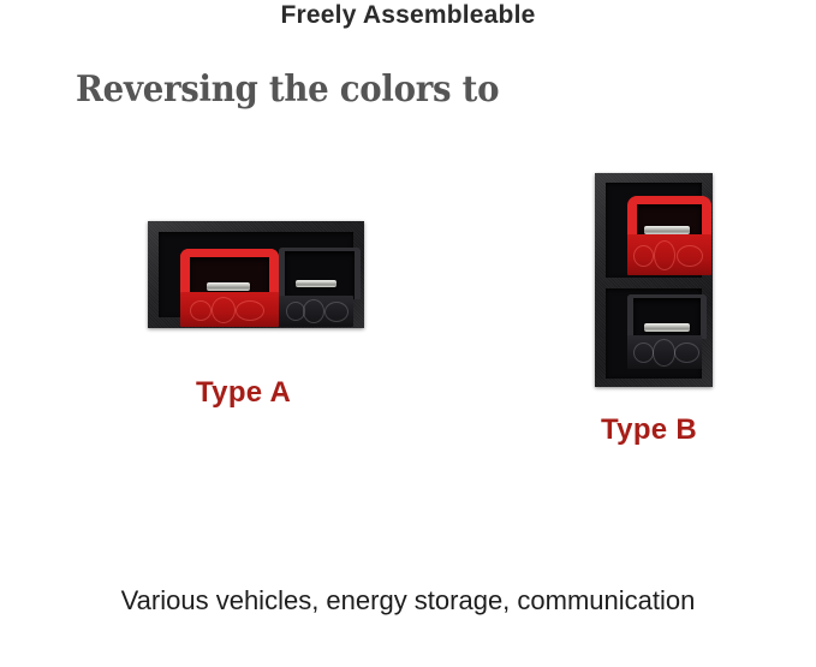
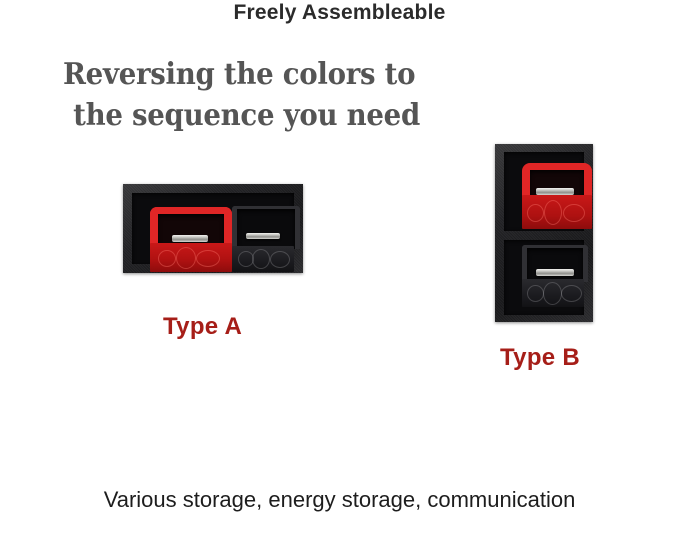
  Freely Assembleable
  Reversing the colors to
+ the sequence you need
  Type A
  Type B
- Various vehicles, energy storage, communication
+ Various storage, energy storage, communication
